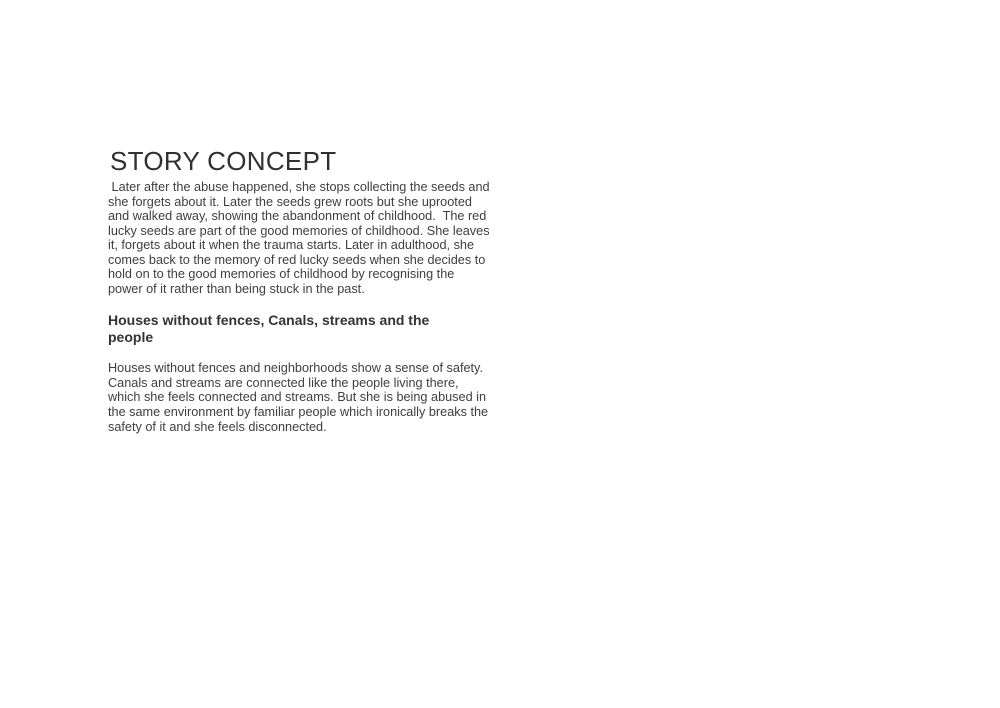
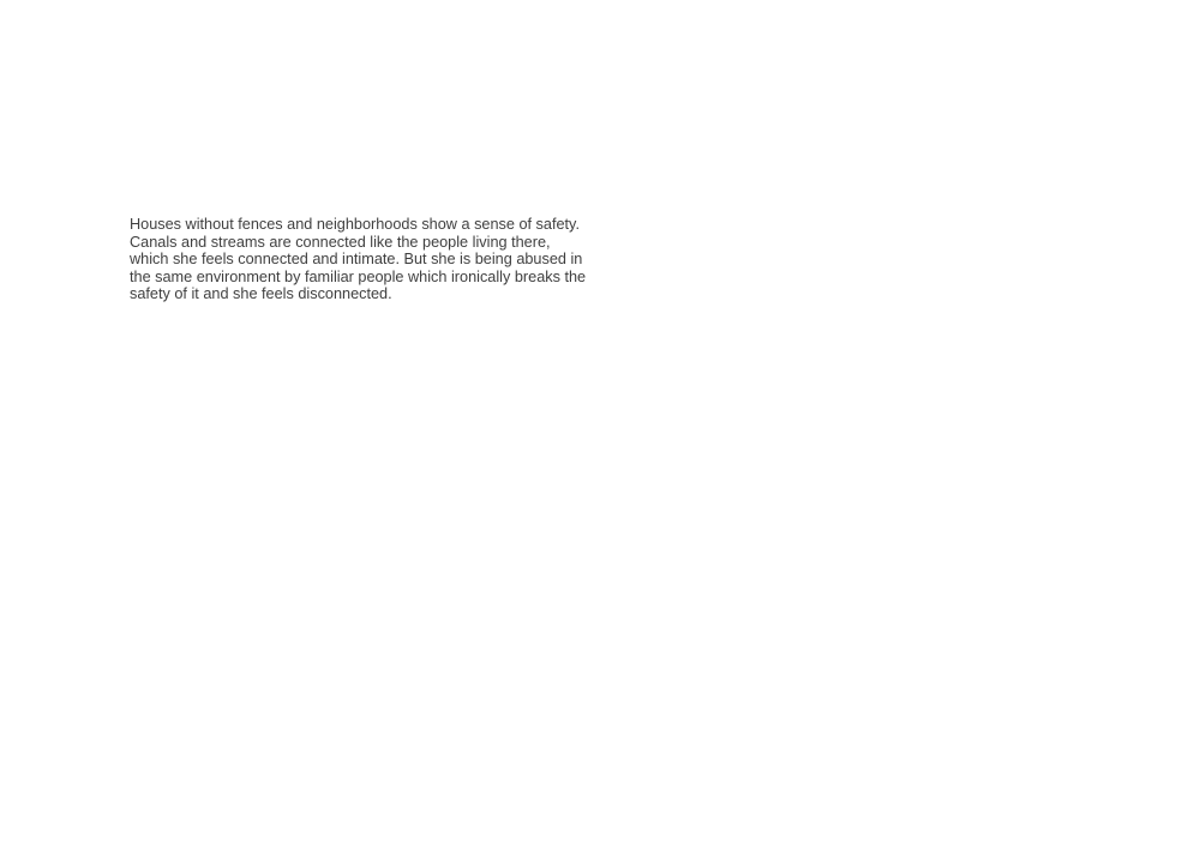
- STORY CONCEPT
- Later after the abuse happened, she stops collecting the seeds and she forgets about it. Later the seeds grew roots but she uprooted and walked away, showing the abandonment of childhood. The red lucky seeds are part of the good memories of childhood. She leaves it, forgets about it when the trauma starts. Later in adulthood, she comes back to the memory of red lucky seeds when she decides to hold on to the good memories of childhood by recognising the power of it rather than being stuck in the past.
- Houses without fences, Canals, streams and the people
- Houses without fences and neighborhoods show a sense of safety. Canals and streams are connected like the people living there, which she feels connected and streams. But she is being abused in the same environment by familiar people which ironically breaks the safety of it and she feels disconnected.
+ Houses without fences and neighborhoods show a sense of safety. Canals and streams are connected like the people living there, which she feels connected and intimate. But she is being abused in the same environment by familiar people which ironically breaks the safety of it and she feels disconnected.
